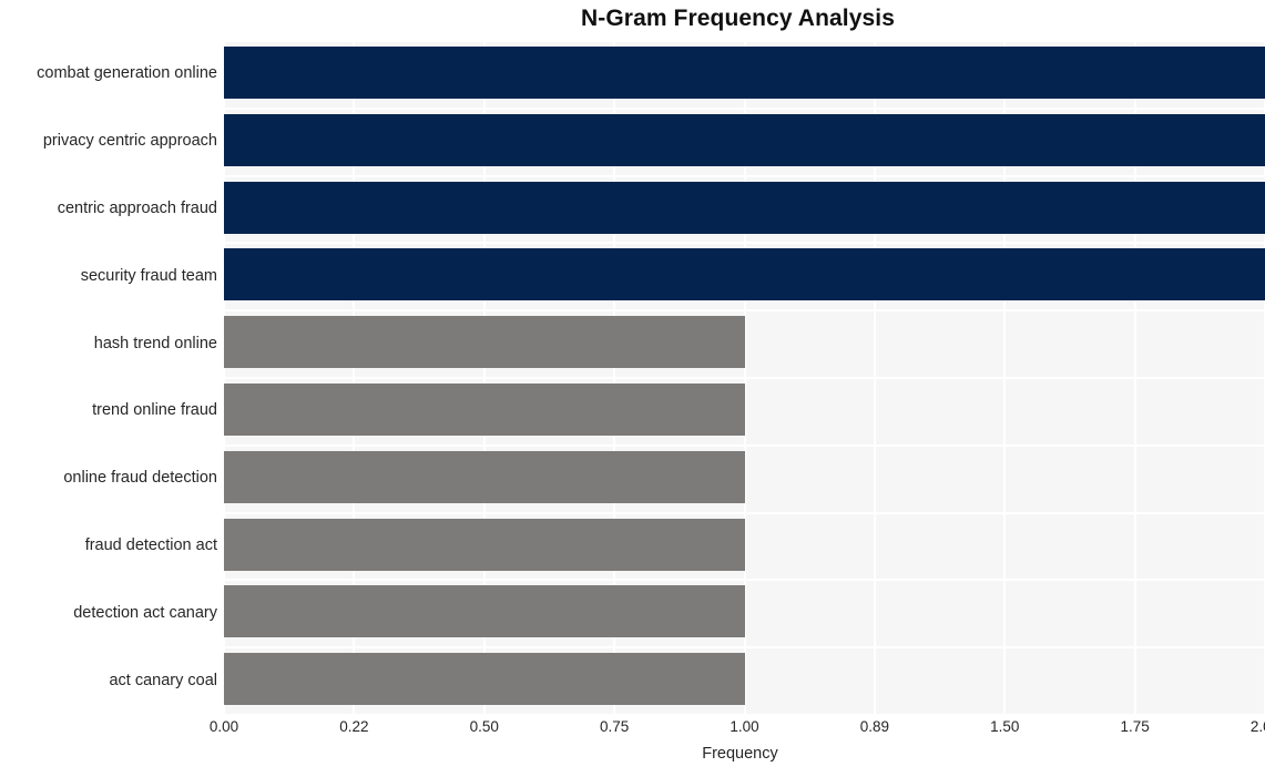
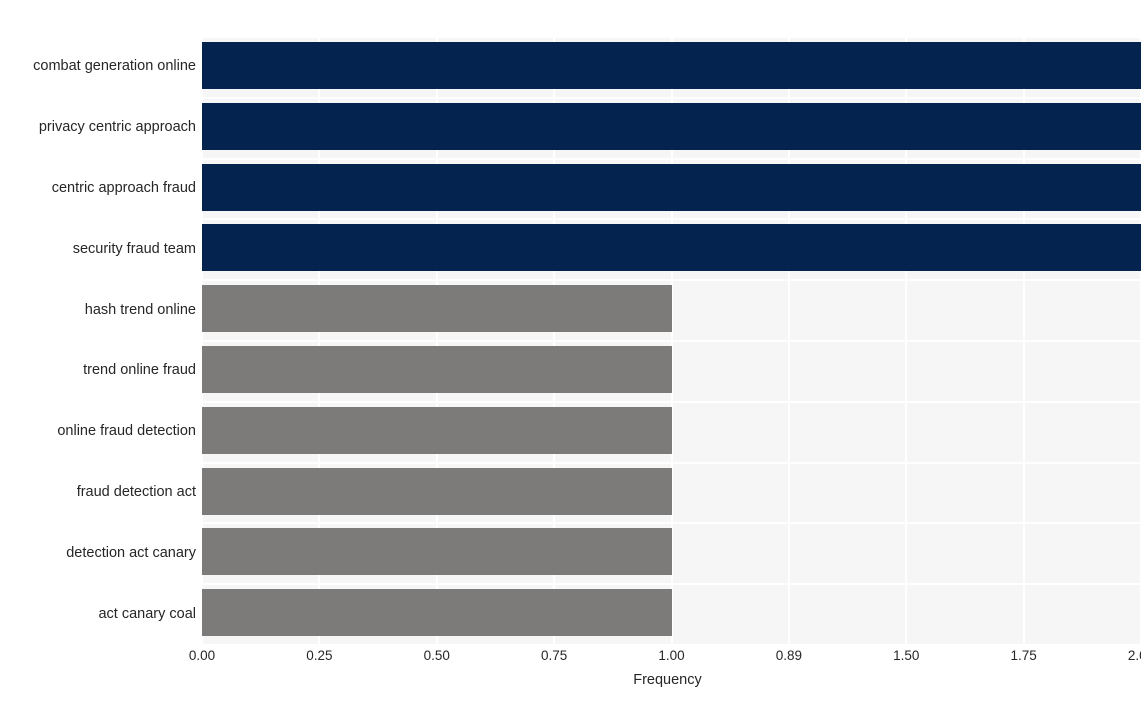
- N-Gram Frequency Analysis
  combat generation online
  privacy centric approach
  centric approach fraud
  security fraud team
  hash trend online
  trend online fraud
  online fraud detection
  fraud detection act
  detection act canary
  act canary coal
  0.00
- 0.22
+ 0.25
  0.50
  0.75
  1.00
  0.89
  1.50
  1.75
  Frequency
